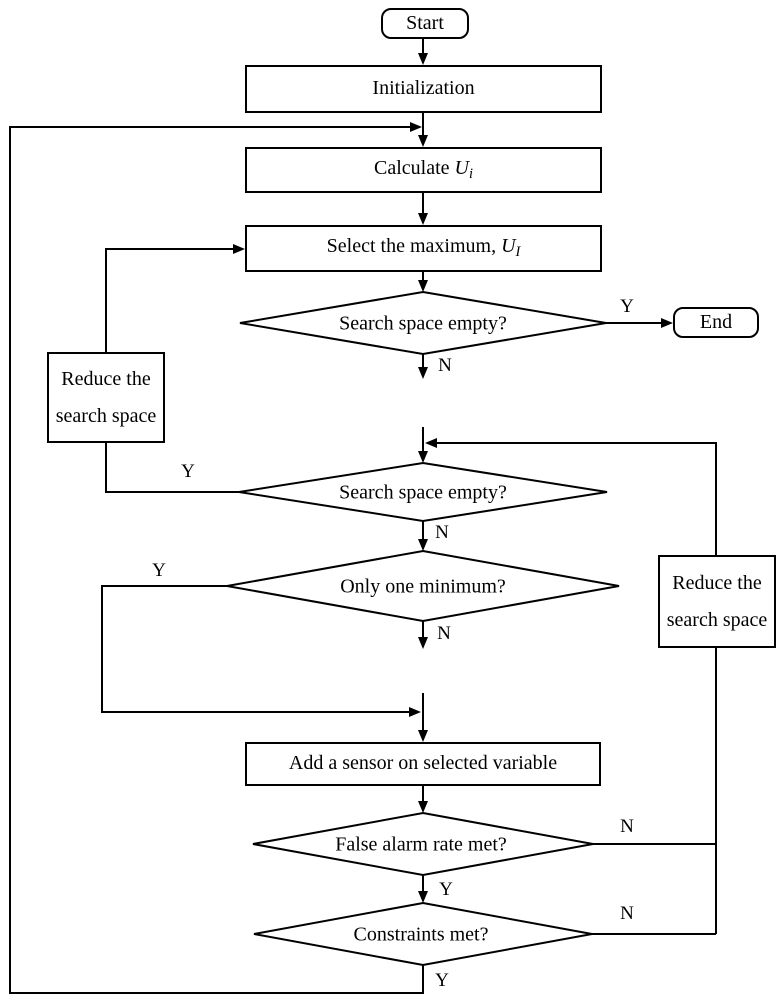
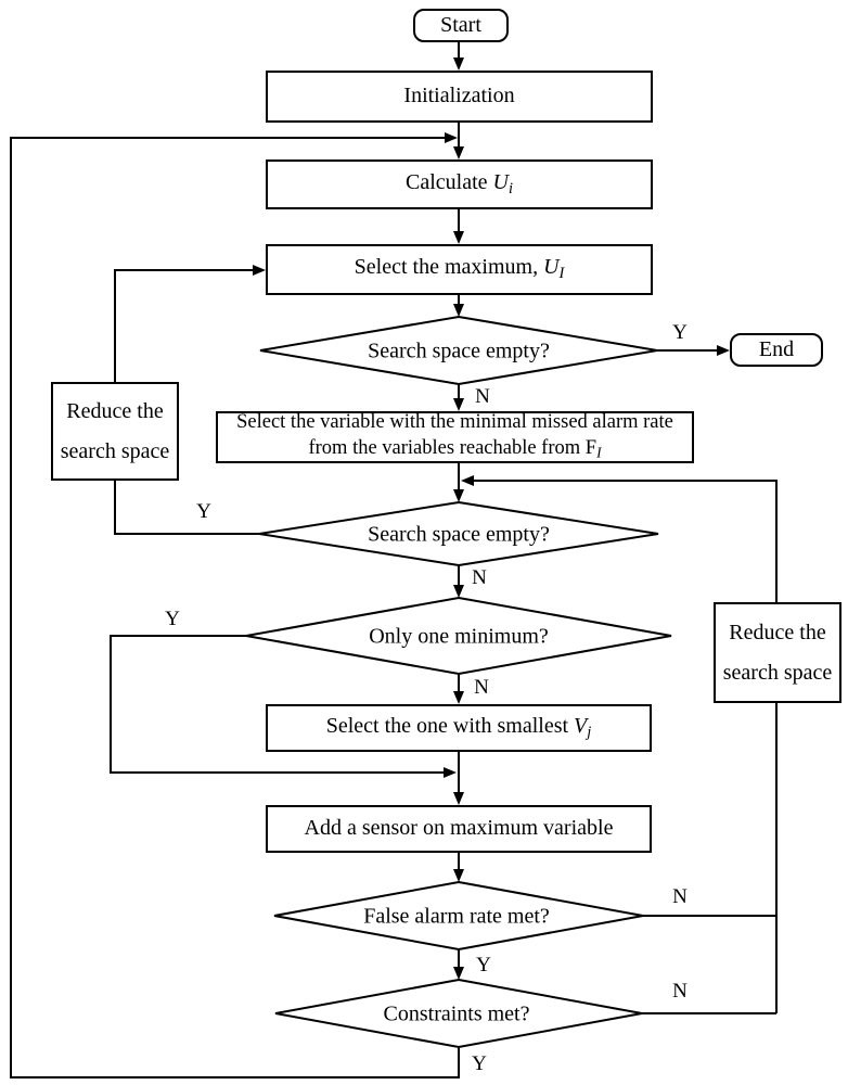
  Start
  Initialization
  Calculate Ui
  Select the maximum, UI
  End
+ Select the variable with the minimal missed alarm rate
+ from the variables reachable from FI
+ Select the one with smallest Vj
- Add a sensor on selected variable
+ Add a sensor on maximum variable
  Reduce the
  search space
  Reduce the
  search space
  Search space empty?
  Search space empty?
  Only one minimum?
  False alarm rate met?
  Constraints met?
  Y
  N
  Y
  N
  Y
  N
  N
  Y
  N
  Y
